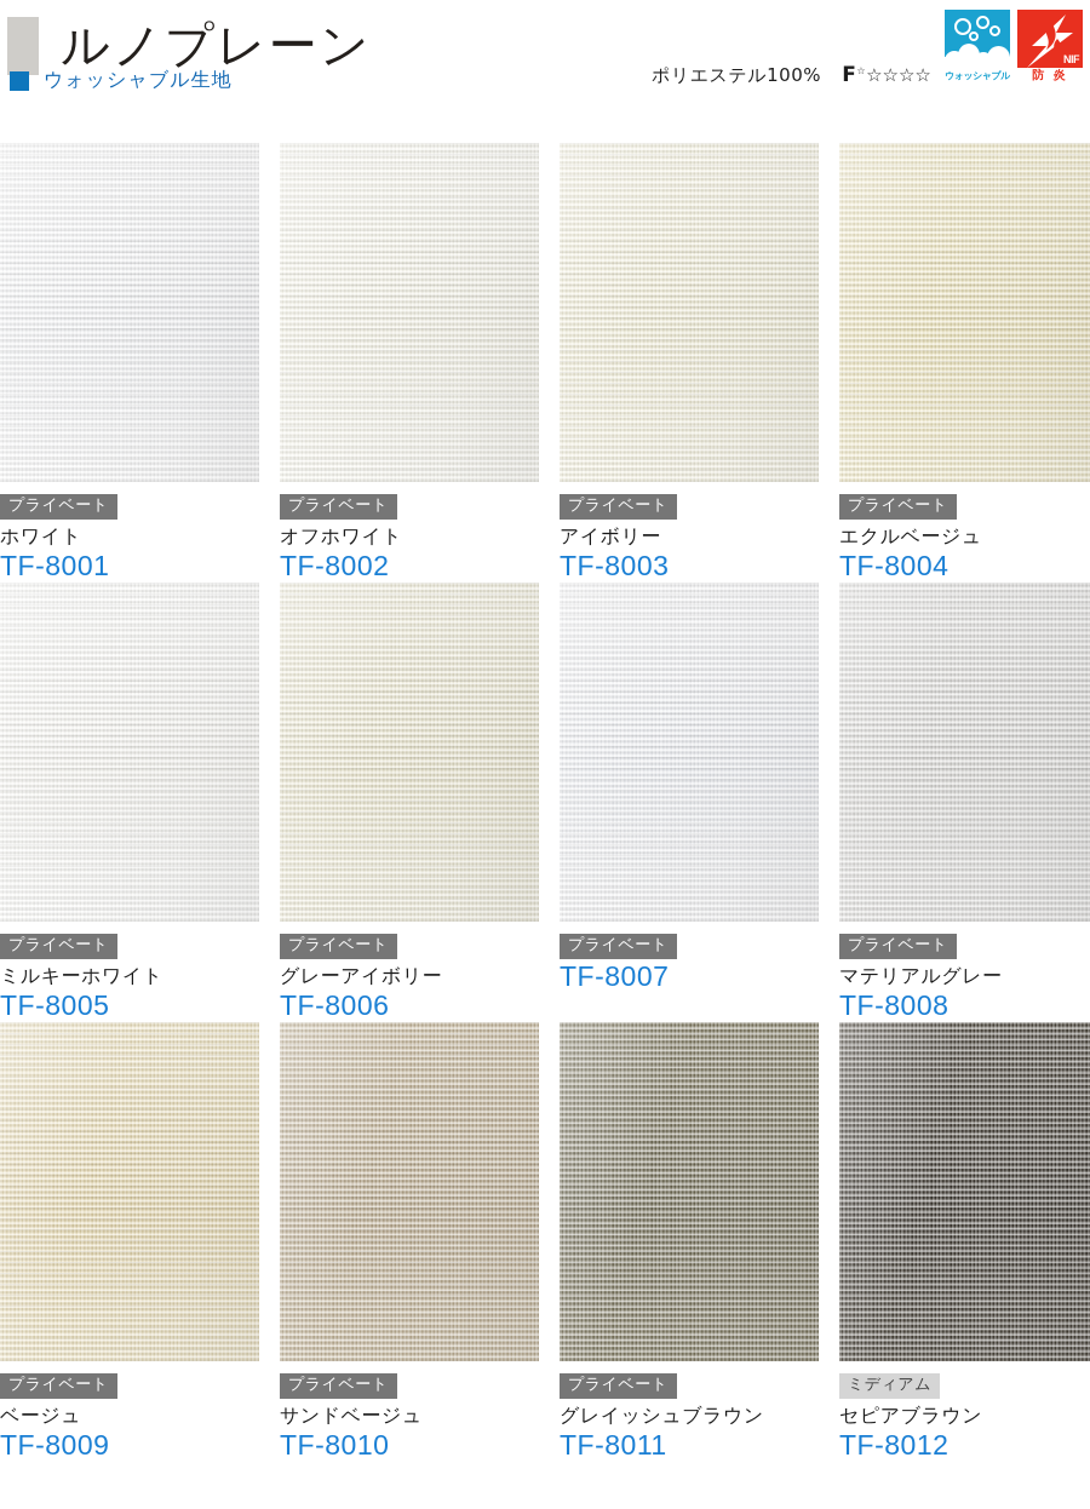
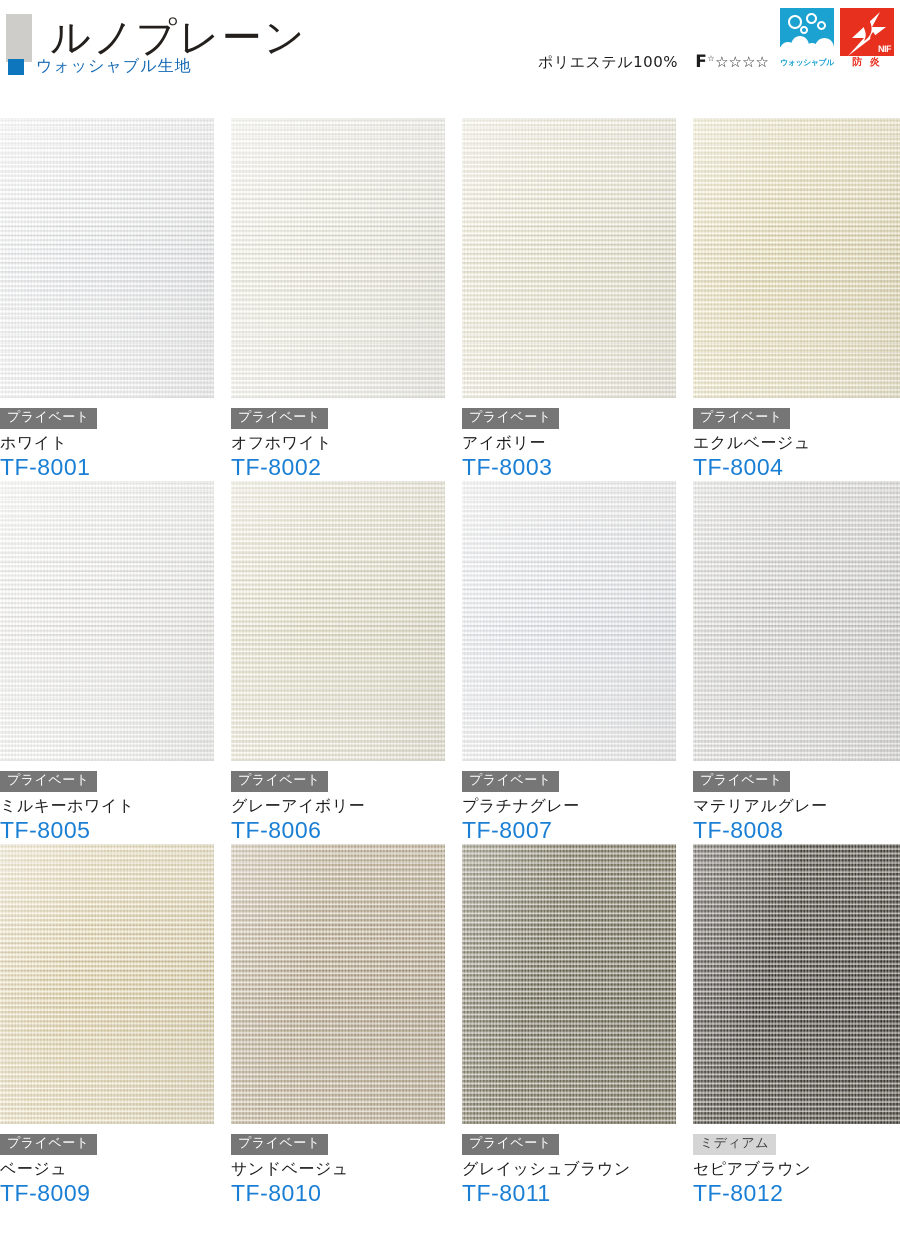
  ルノプレーン
  ポリエステル100% F☆☆☆☆☆
  ウォッシャブル
  NIF
  防 炎
  ウォッシャブル生地
  プライベート
  ホワイト
  TF-8001
  プライベート
  オフホワイト
  TF-8002
  プライベート
  アイボリー
  TF-8003
  プライベート
  エクルベージュ
  TF-8004
  プライベート
  ミルキーホワイト
  TF-8005
  プライベート
  グレーアイボリー
  TF-8006
  プライベート
+ プラチナグレー
  TF-8007
  プライベート
  マテリアルグレー
  TF-8008
  プライベート
  ベージュ
  TF-8009
  プライベート
  サンドベージュ
  TF-8010
  プライベート
  グレイッシュブラウン
  TF-8011
  ミディアム
  セピアブラウン
  TF-8012
